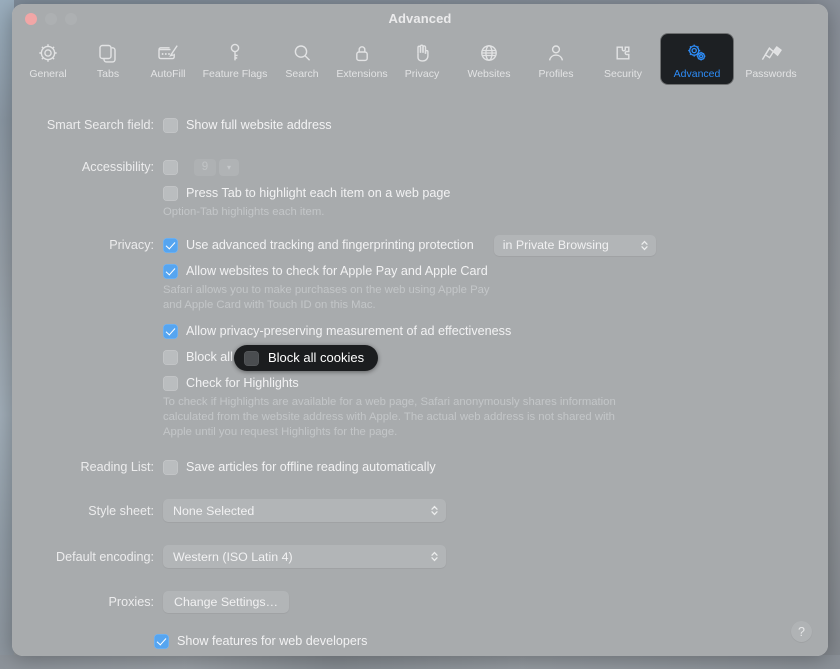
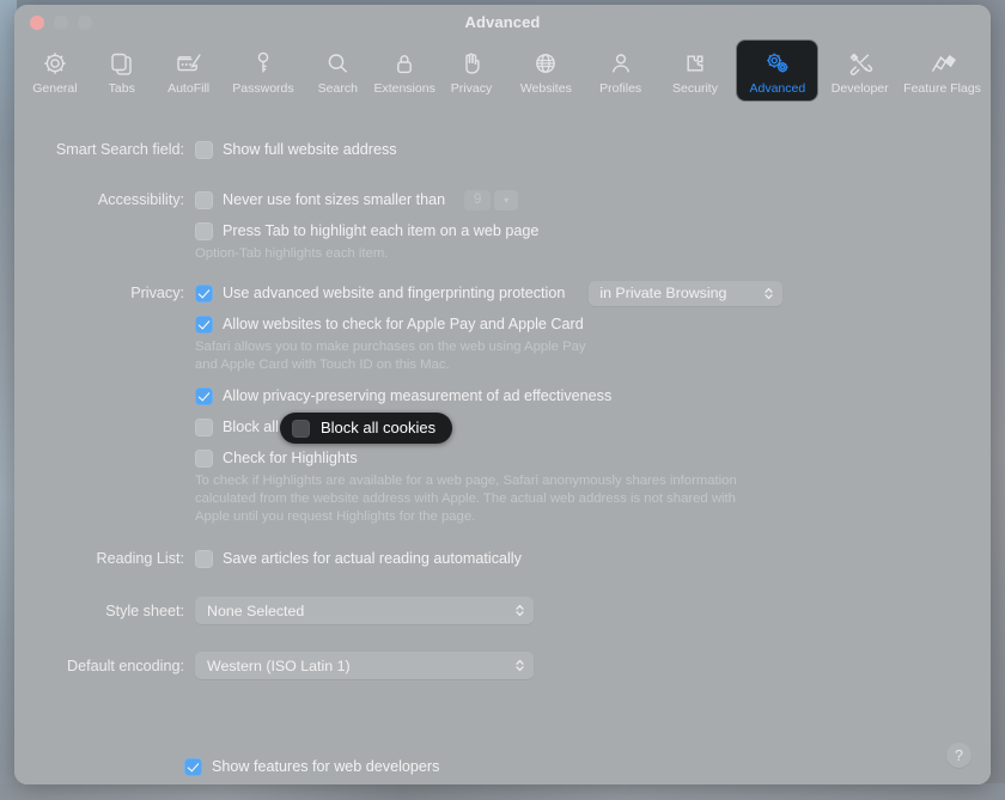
  Advanced
  General
  Tabs
  AutoFill
- Feature Flags
+ Passwords
  Search
  Extensions
  Privacy
  Websites
  Profiles
  Security
  Advanced
+ Developer
- Passwords
+ Feature Flags
  Smart Search field:
  Show full website address
  Accessibility:
+ Never use font sizes smaller than
  Press Tab to highlight each item on a web page
  Option-Tab highlights each item.
  Privacy:
- Use advanced tracking and fingerprinting protection
+ Use advanced website and fingerprinting protection
  in Private Browsing
  Allow websites to check for Apple Pay and Apple Card
  Safari allows you to make purchases on the web using Apple Pay
  and Apple Card with Touch ID on this Mac.
  Allow privacy-preserving measurement of ad effectiveness
  Check for Highlights
  To check if Highlights are available for a web page, Safari anonymously shares information
  calculated from the website address with Apple. The actual web address is not shared with
  Apple until you request Highlights for the page.
  Reading List:
- Save articles for offline reading automatically
+ Save articles for actual reading automatically
  Style sheet:
  None Selected
  Default encoding:
- Western (ISO Latin 4)
+ Western (ISO Latin 1)
- Proxies:
- Change Settings…
  Show features for web developers
  ?
  Block all cookies
